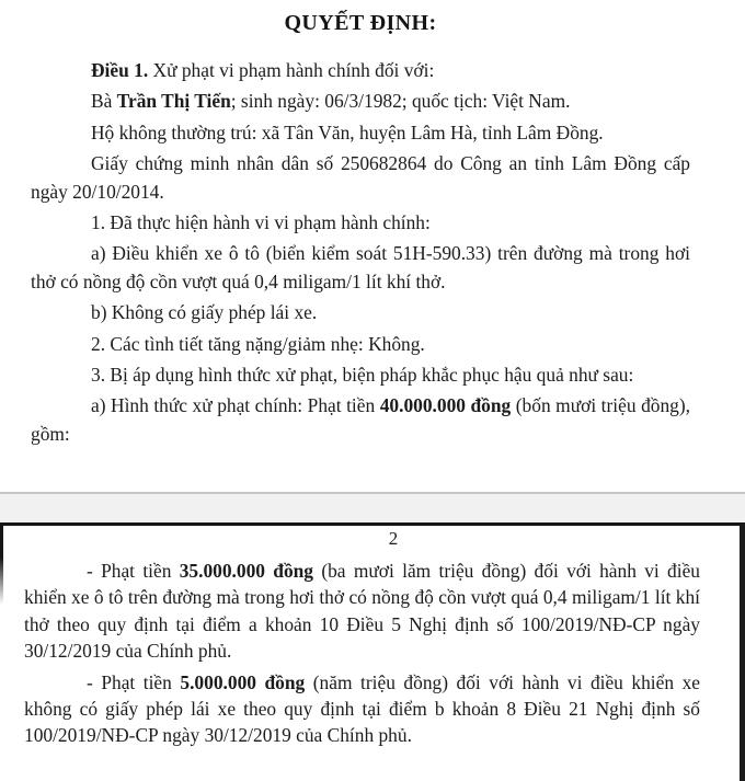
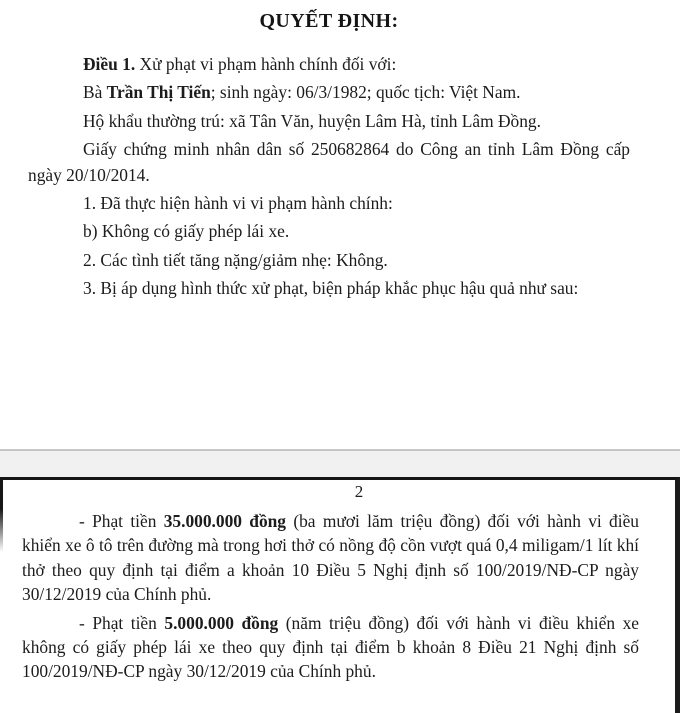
  QUYẾT ĐỊNH:
  Điều 1. Xử phạt vi phạm hành chính đối với:
  Bà Trần Thị Tiến; sinh ngày: 06/3/1982; quốc tịch: Việt Nam.
- Hộ không thường trú: xã Tân Văn, huyện Lâm Hà, tỉnh Lâm Đồng.
+ Hộ khẩu thường trú: xã Tân Văn, huyện Lâm Hà, tỉnh Lâm Đồng.
  Giấy chứng minh nhân dân số 250682864 do Công an tỉnh Lâm Đồng cấp ngày 20/10/2014.
  1. Đã thực hiện hành vi vi phạm hành chính:
- a) Điều khiển xe ô tô (biển kiểm soát 51H-590.33) trên đường mà trong hơi thở có nồng độ cồn vượt quá 0,4 miligam/1 lít khí thở.
  b) Không có giấy phép lái xe.
  2. Các tình tiết tăng nặng/giảm nhẹ: Không.
  3. Bị áp dụng hình thức xử phạt, biện pháp khắc phục hậu quả như sau:
- a) Hình thức xử phạt chính: Phạt tiền 40.000.000 đồng (bốn mươi triệu đồng), gồm:
  2
  - Phạt tiền 35.000.000 đồng (ba mươi lăm triệu đồng) đối với hành vi điều khiển xe ô tô trên đường mà trong hơi thở có nồng độ cồn vượt quá 0,4 miligam/1 lít khí thở theo quy định tại điểm a khoản 10 Điều 5 Nghị định số 100/2019/NĐ-CP ngày 30/12/2019 của Chính phủ.
  - Phạt tiền 5.000.000 đồng (năm triệu đồng) đối với hành vi điều khiển xe không có giấy phép lái xe theo quy định tại điểm b khoản 8 Điều 21 Nghị định số 100/2019/NĐ-CP ngày 30/12/2019 của Chính phủ.
